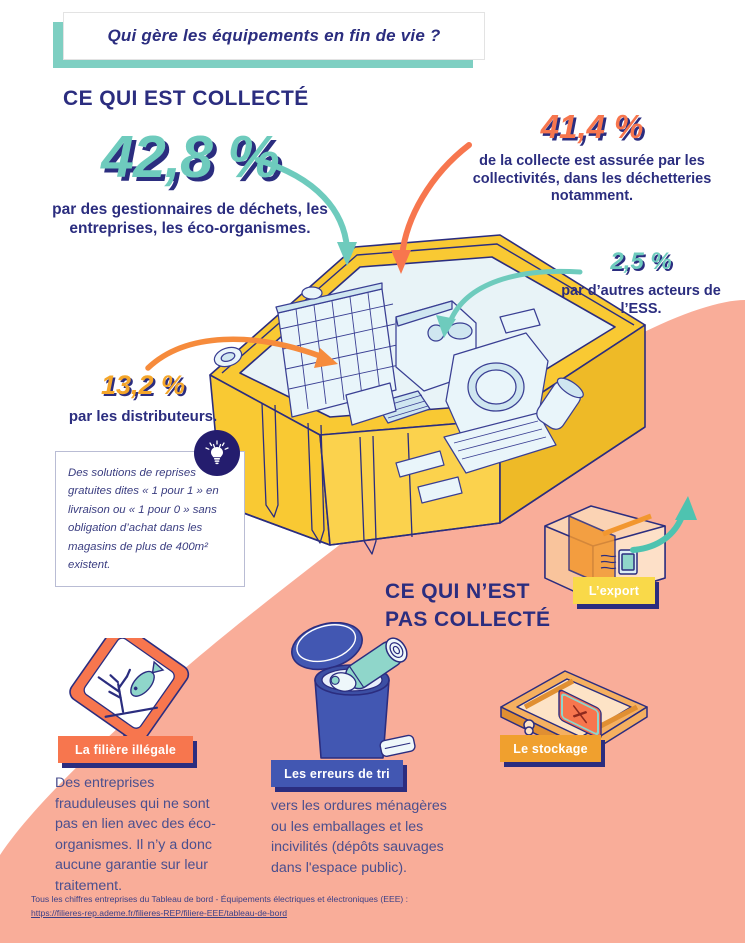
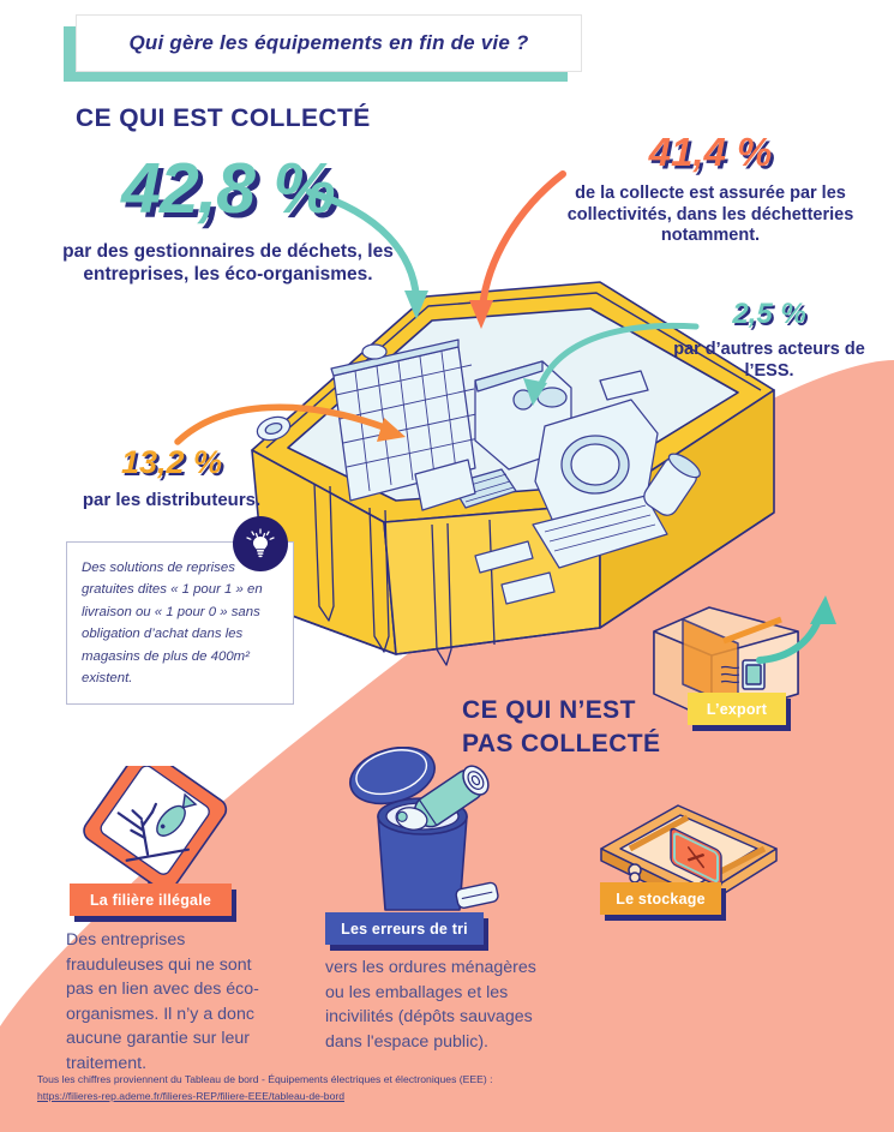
  Qui gère les équipements en fin de vie ?
  CE QUI EST COLLECTÉ
  42,8 %
  par des gestionnaires de déchets, les entreprises, les éco-organismes.
  41,4 %
  de la collecte est assurée par les collectivités, dans les déchetteries notamment.
  2,5 %
  par d’autres acteurs de l’ESS.
  13,2 %
  par les distributeurs.
  Des solutions de reprises gratuites dites « 1 pour 1 » en livraison ou « 1 pour 0 » sans obligation d’achat dans les magasins de plus de 400m² existent.
  CE QUI N’EST
  PAS COLLECTÉ
  L’export
  La filière illégale
  Des entreprises frauduleuses qui ne sont pas en lien avec des éco-organismes. Il n’y a donc aucune garantie sur leur traitement.
  Les erreurs de tri
  vers les ordures ménagères ou les emballages et les incivilités (dépôts sauvages dans l'espace public).
  Le stockage
- Tous les chiffres entreprises du Tableau de bord - Équipements électriques et électroniques (EEE) :
+ Tous les chiffres proviennent du Tableau de bord - Équipements électriques et électroniques (EEE) :
  https://filieres-rep.ademe.fr/filieres-REP/filiere-EEE/tableau-de-bord
